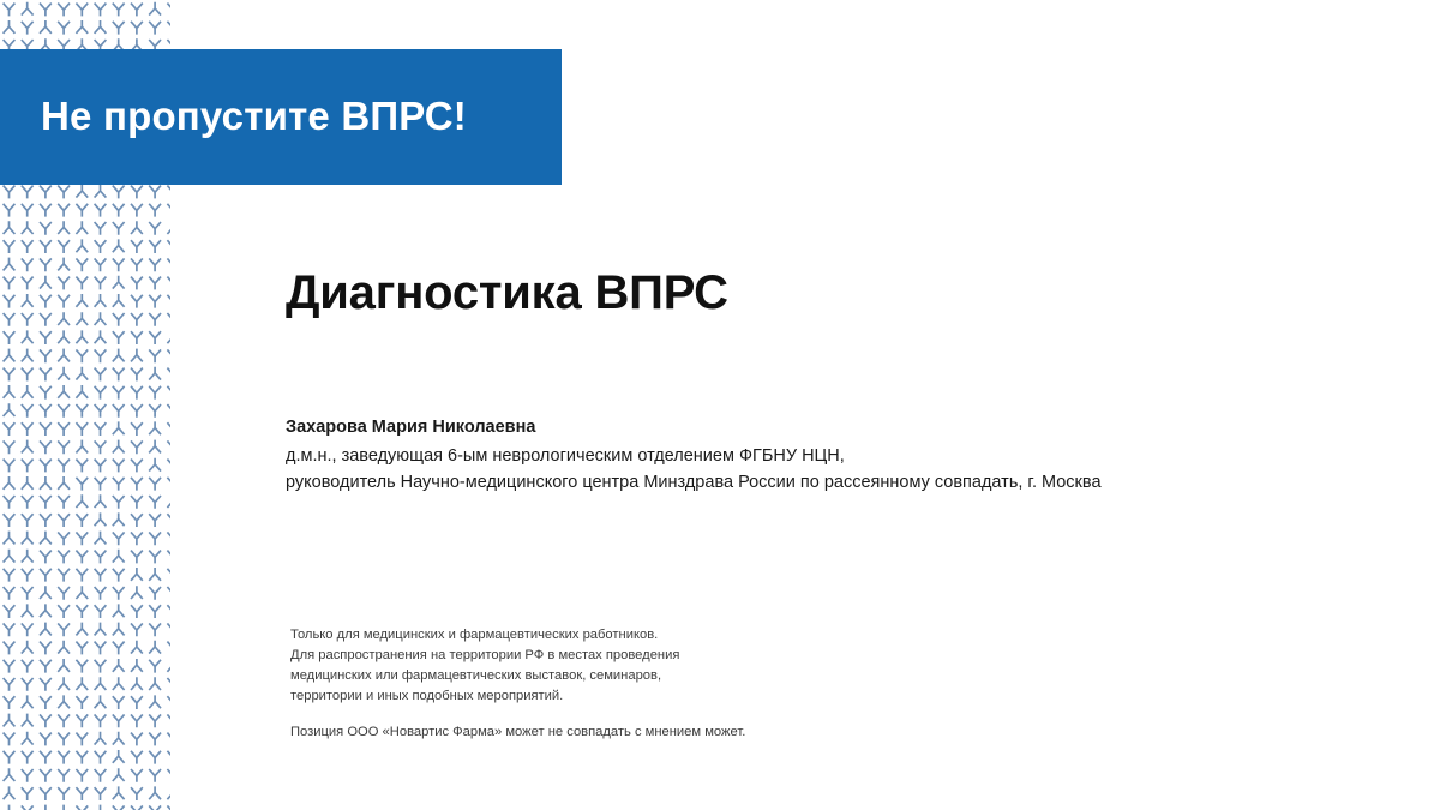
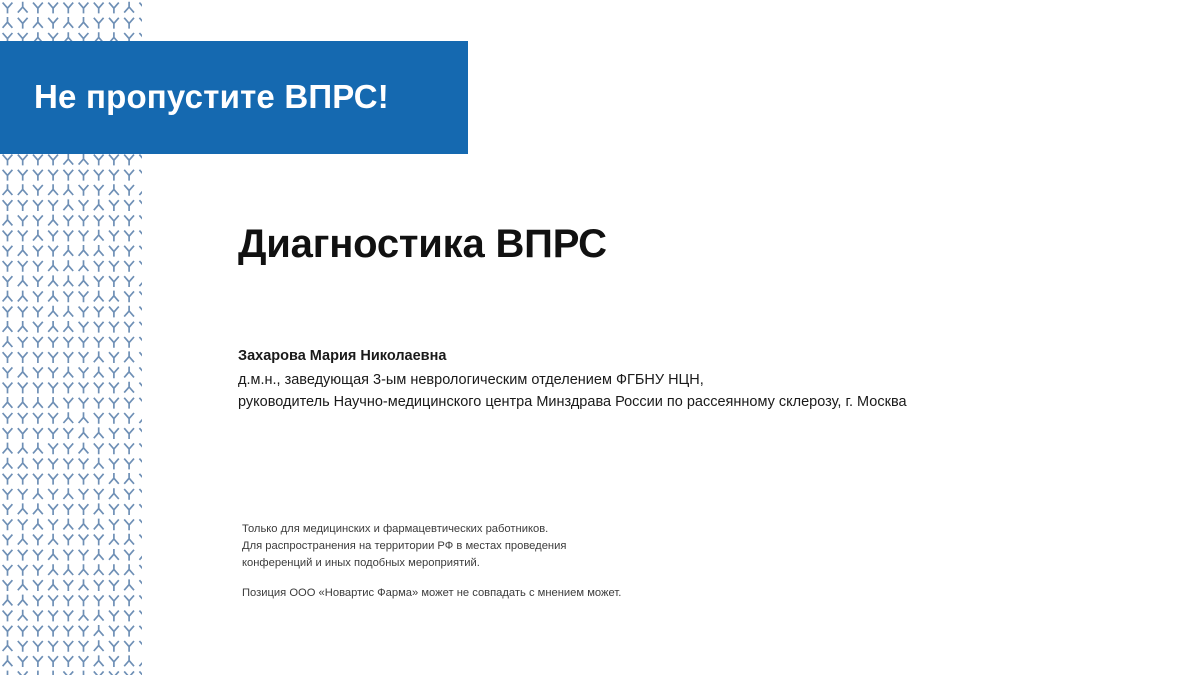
  Не пропустите ВПРС!
  Диагностика ВПРС
  Захарова Мария Николаевна
- д.м.н., заведующая 6-ым неврологическим отделением ФГБНУ НЦН,
+ д.м.н., заведующая 3-ым неврологическим отделением ФГБНУ НЦН,
- руководитель Научно-медицинского центра Минздрава России по рассеянному совпадать, г. Москва
+ руководитель Научно-медицинского центра Минздрава России по рассеянному склерозу, г. Москва
  Только для медицинских и фармацевтических работников.
  Для распространения на территории РФ в местах проведения
- медицинских или фармацевтических выставок, семинаров,
- территории и иных подобных мероприятий.
+ конференций и иных подобных мероприятий.
  Позиция ООО «Новартис Фарма» может не совпадать с мнением может.
